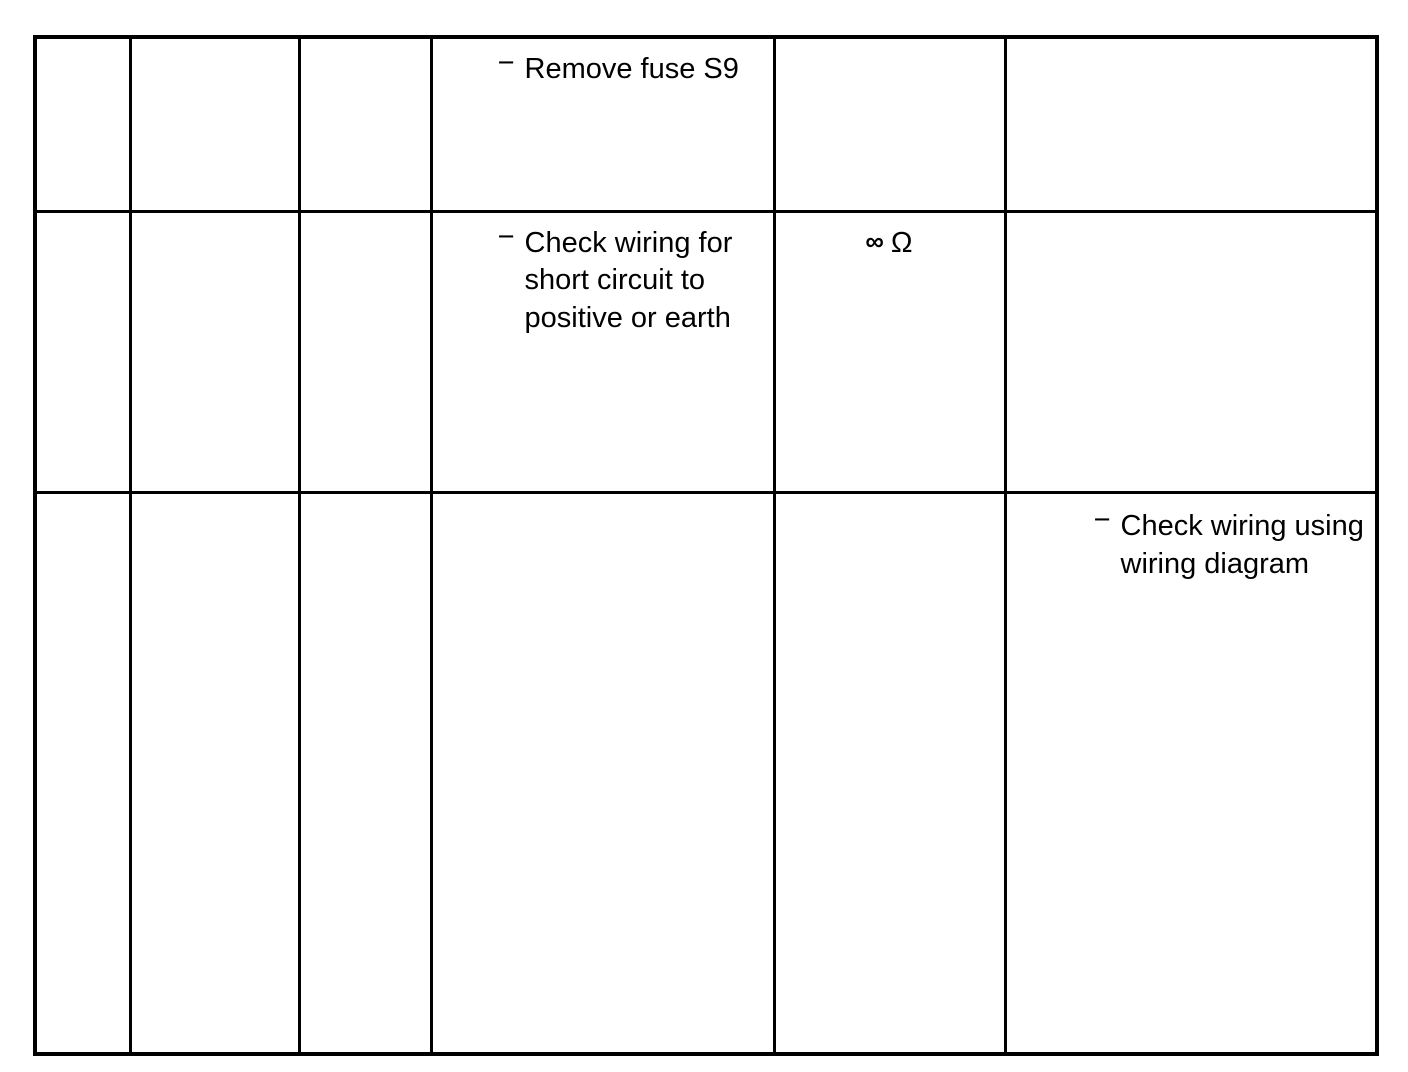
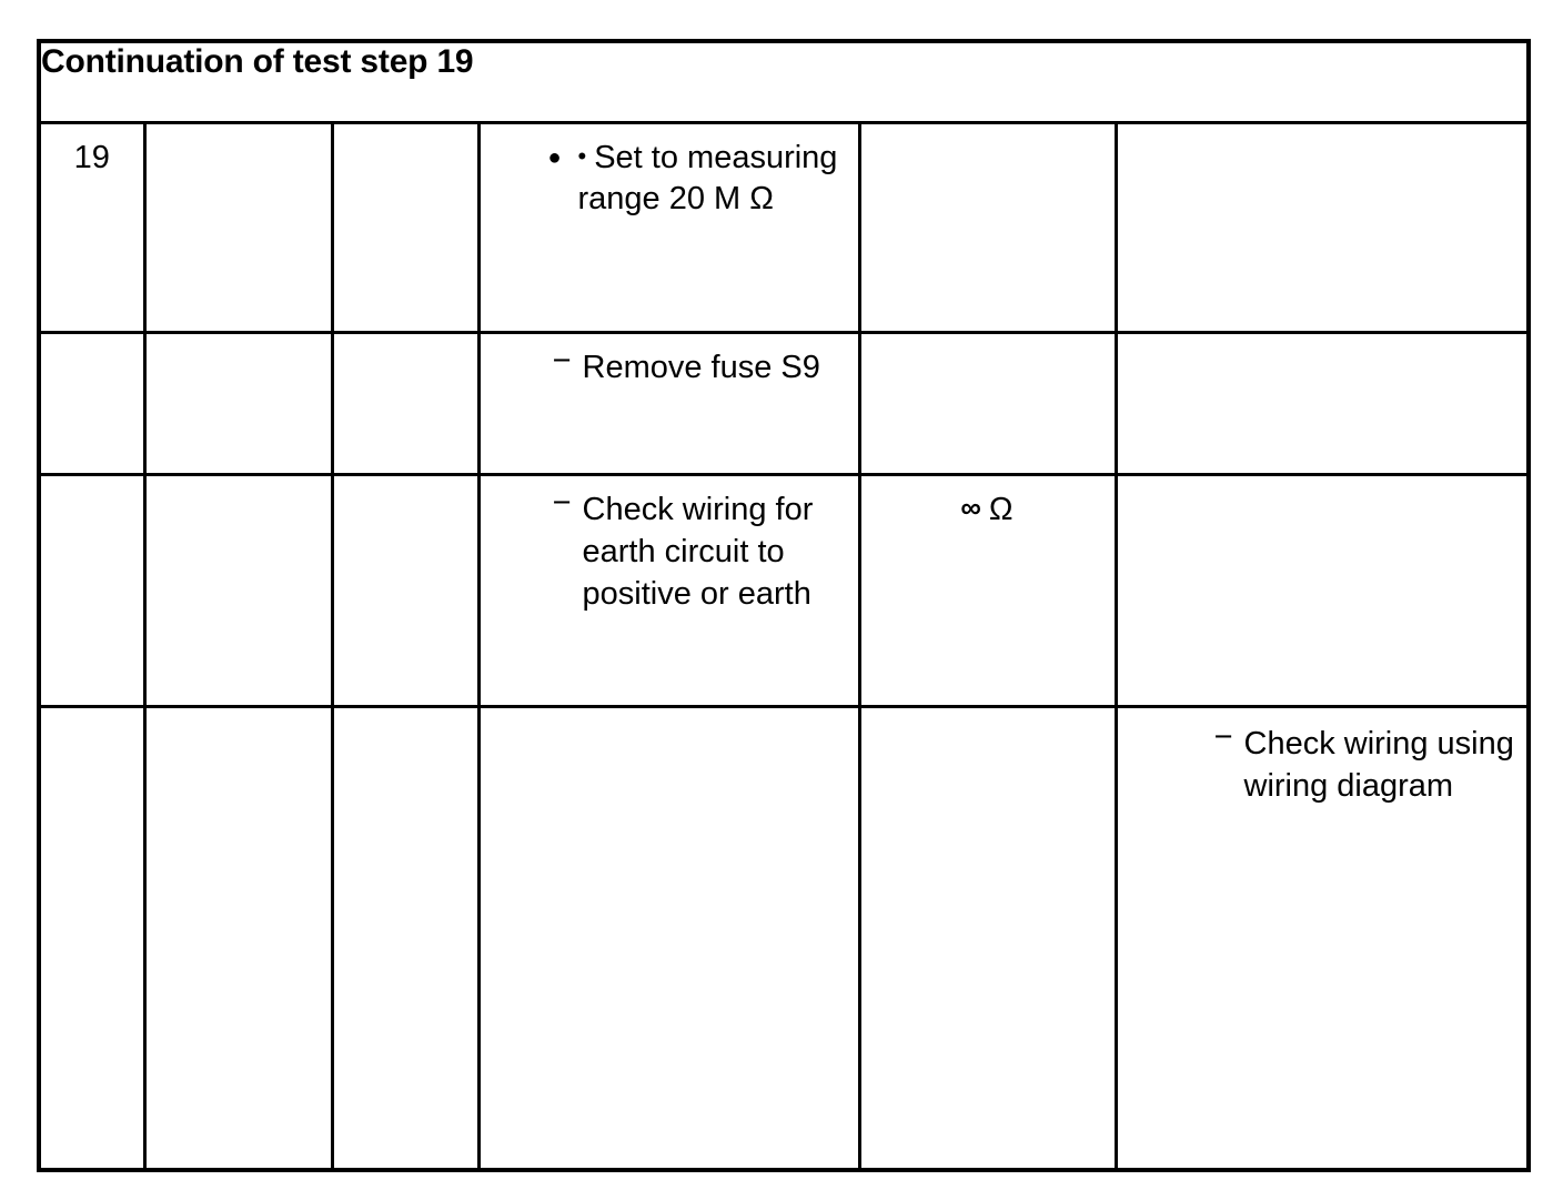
+ Continuation of test step 19
+ 19			● • Set to measuring range 20 M Ω
  			− Remove fuse S9
- 			− Check wiring for short circuit to positive or earth	∞ Ω
+ 			− Check wiring for earth circuit to positive or earth	∞ Ω
  					− Check wiring using wiring diagram
